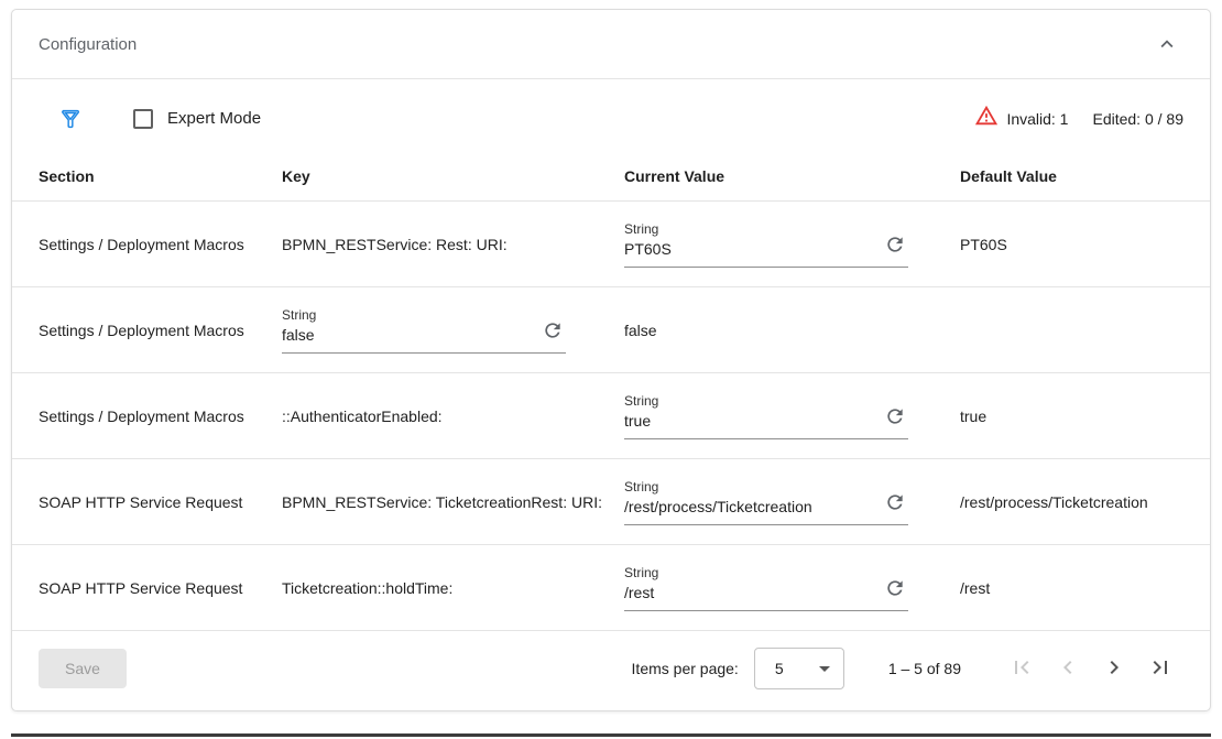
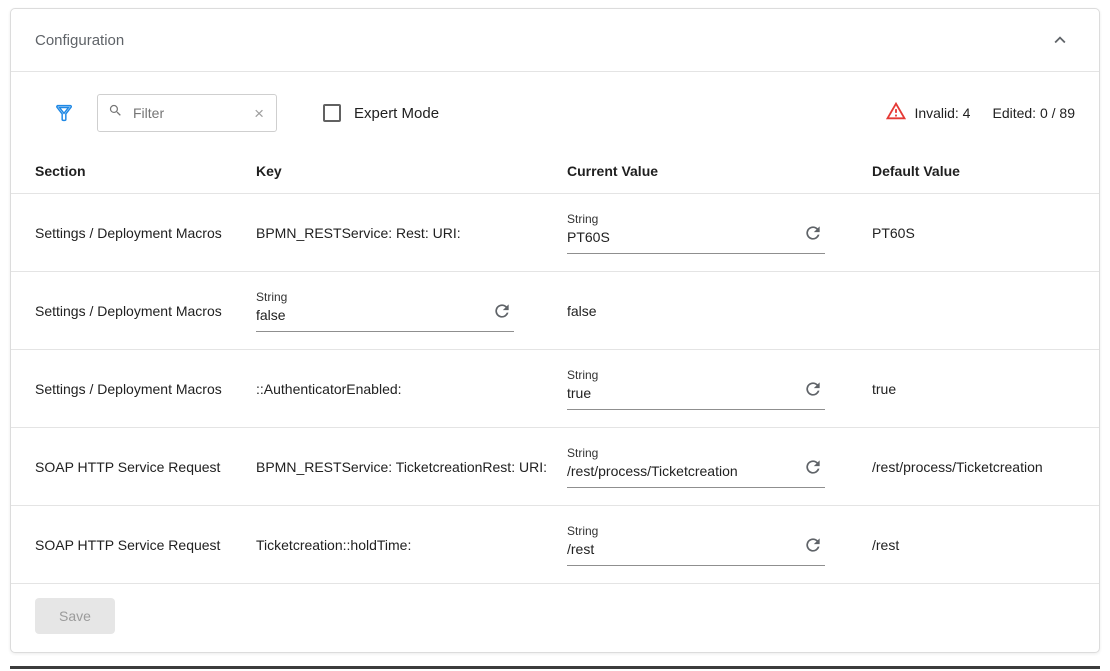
  Configuration
+ Filter
+ ×
  Expert Mode
- Invalid: 1
+ Invalid: 4
  Edited: 0 / 89
  Section
  Key
  Current Value
  Default Value
  Settings / Deployment Macros
  BPMN_RESTService: Rest: URI:
  String
  PT60S
  PT60S
  Settings / Deployment Macros
  String
  false
  false
  Settings / Deployment Macros
  ::AuthenticatorEnabled:
  String
  true
  true
  SOAP HTTP Service Request
  BPMN_RESTService: TicketcreationRest: URI:
  String
  /rest/process/Ticketcreation
  /rest/process/Ticketcreation
  SOAP HTTP Service Request
  Ticketcreation::holdTime:
  String
  /rest
  /rest
  Save
- Items per page:
- 5
- 1 – 5 of 89
